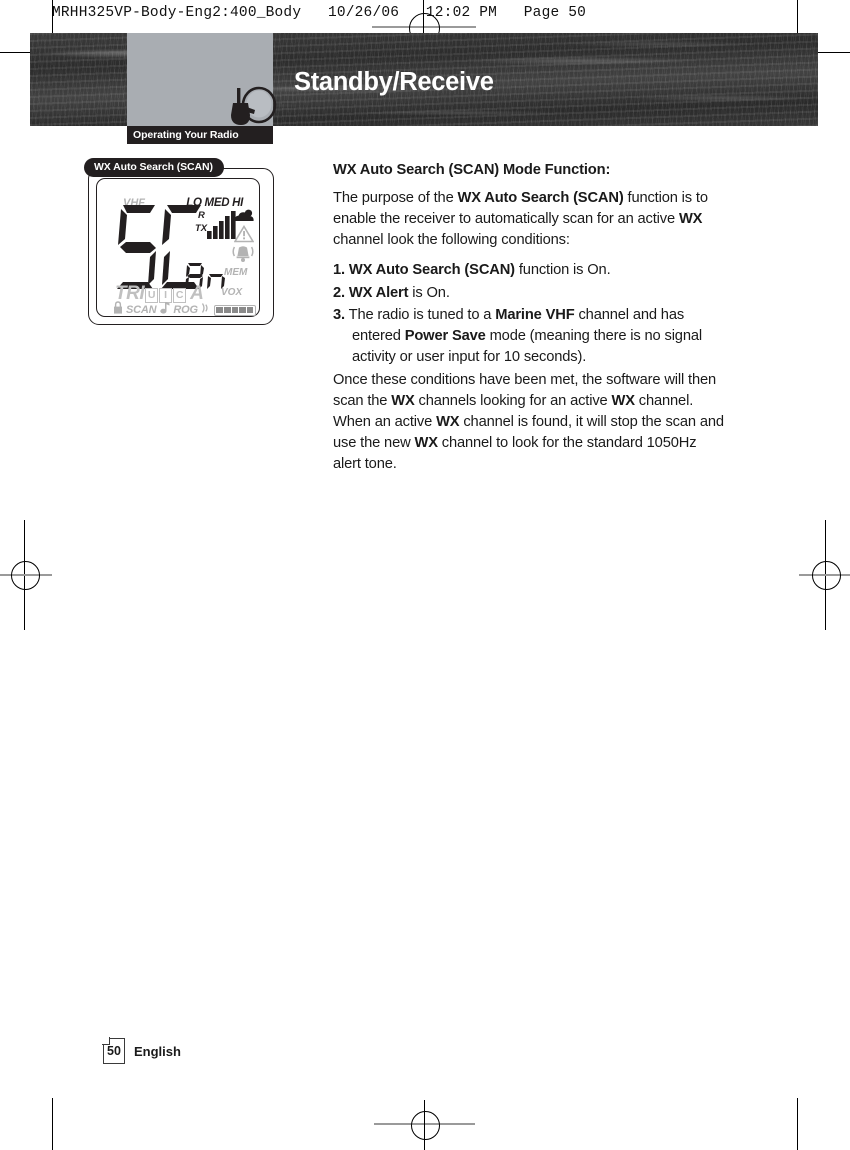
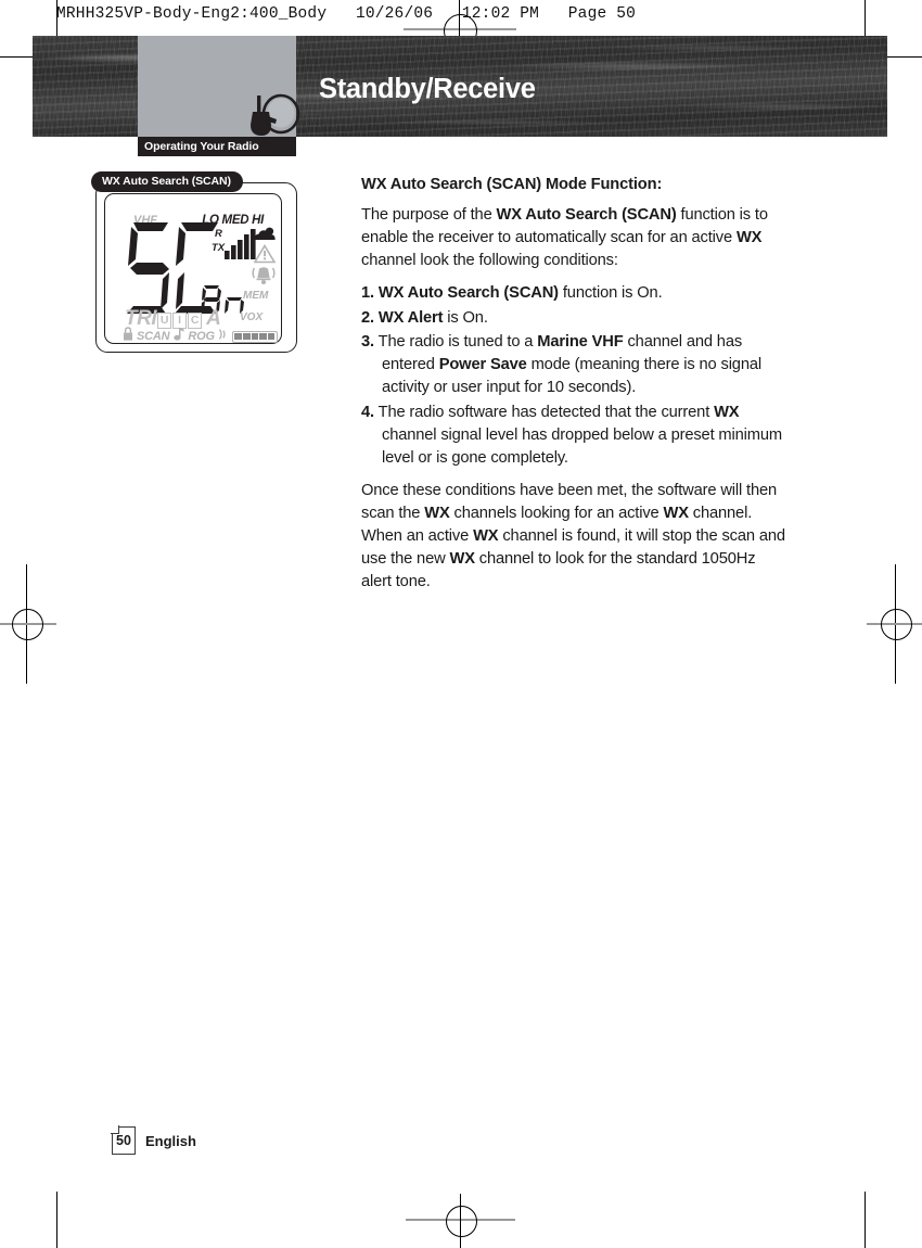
  MRHH325VP-Body-Eng2:400_Body 10/26/06 12:02 PM Page 50
  Standby/Receive
  Operating Your Radio
  VHF
  LO MED HI
  R
  TX
  MEM
  VOX
  TRI
  U
  I
  C
  A
  SCAN
  ROG
  WX Auto Search (SCAN)
  WX Auto Search (SCAN) Mode Function:
  The purpose of the WX Auto Search (SCAN) function is to enable the receiver to automatically scan for an active WX channel look the following conditions:
  1. WX Auto Search (SCAN) function is On.
  2. WX Alert is On.
  3. The radio is tuned to a Marine VHF channel and has entered Power Save mode (meaning there is no signal activity or user input for 10 seconds).
+ 4. The radio software has detected that the current WX channel signal level has dropped below a preset minimum level or is gone completely.
  Once these conditions have been met, the software will then scan the WX channels looking for an active WX channel. When an active WX channel is found, it will stop the scan and use the new WX channel to look for the standard 1050Hz alert tone.
  50
  English
